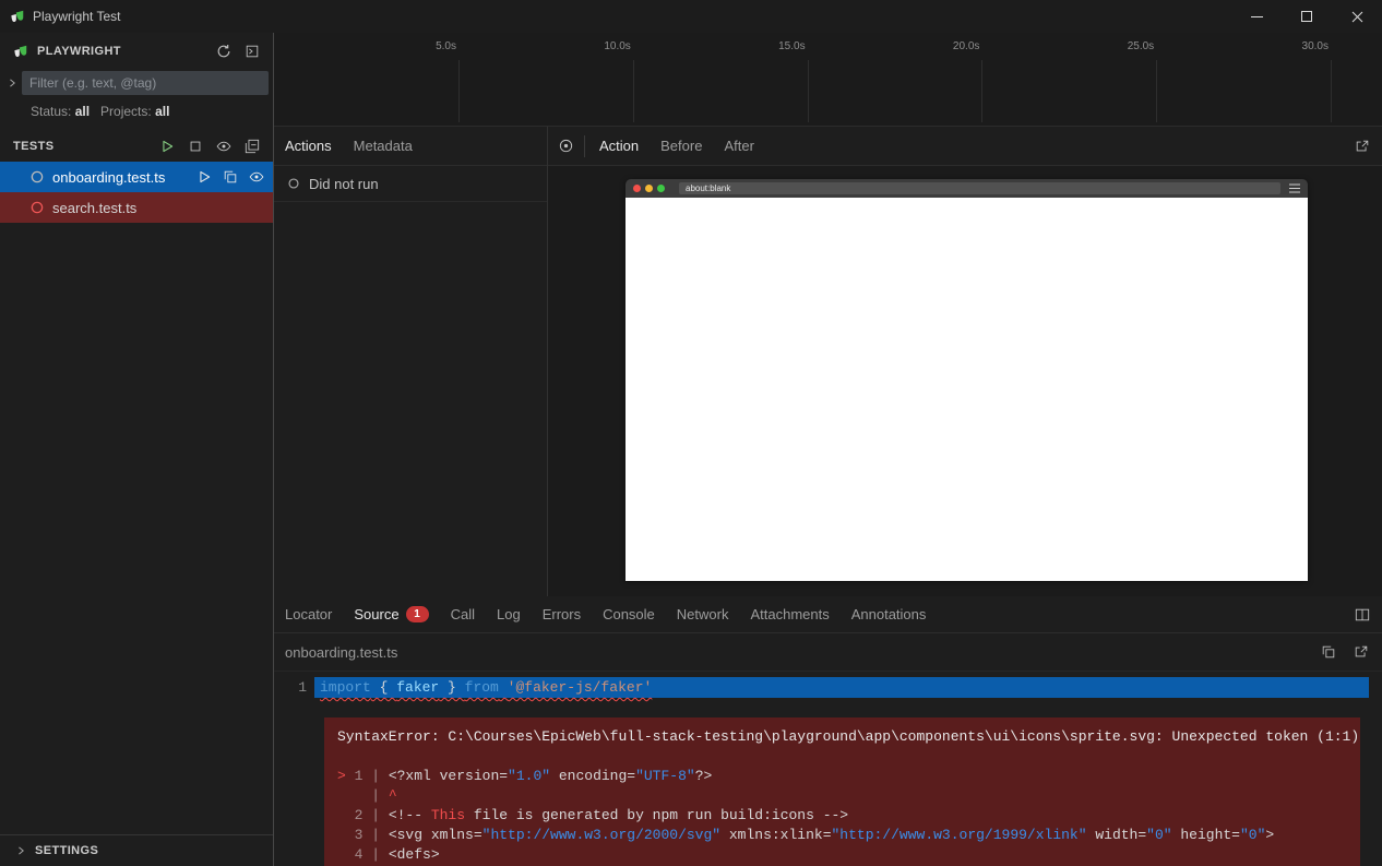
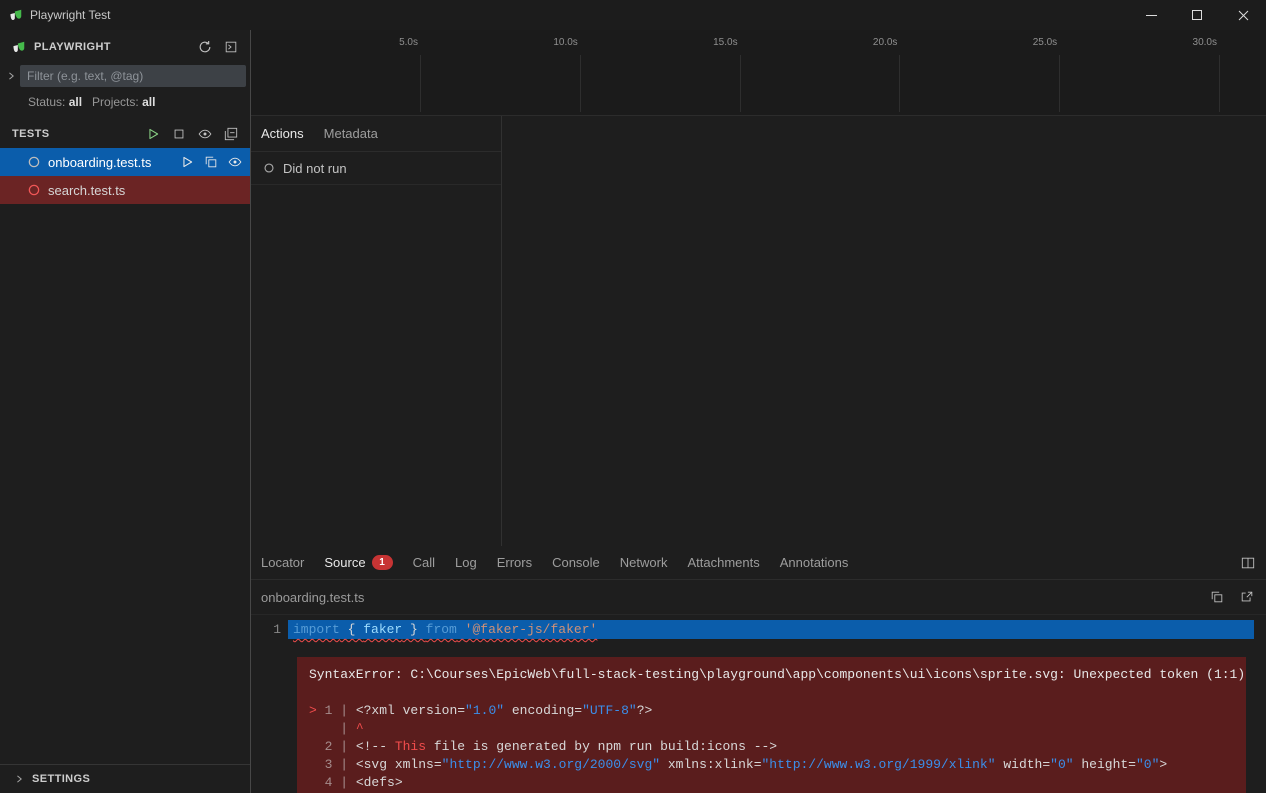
  Playwright Test
  PLAYWRIGHT
  Filter (e.g. text, @tag)
  Status: all
  Projects: all
  TESTS
  onboarding.test.ts
  search.test.ts
  SETTINGS
  5.0s
  10.0s
  15.0s
  20.0s
  25.0s
  30.0s
  Actions
  Metadata
  Did not run
- Action
- Before
- After
- about:blank
  Locator
  Source
  1
  Call
  Log
  Errors
  Console
  Network
  Attachments
  Annotations
  onboarding.test.ts
  1
  import { faker } from '@faker-js/faker'
  SyntaxError: C:\Courses\EpicWeb\full-stack-testing\playground\app\components\ui\icons\sprite.svg: Unexpected token (1:1)
  > 1 | <?xml version="1.0" encoding="UTF-8"?>
  | ^
  2 | <!-- This file is generated by npm run build:icons -->
  3 | <svg xmlns="http://www.w3.org/2000/svg" xmlns:xlink="http://www.w3.org/1999/xlink" width="0" height="0">
  4 | <defs>
